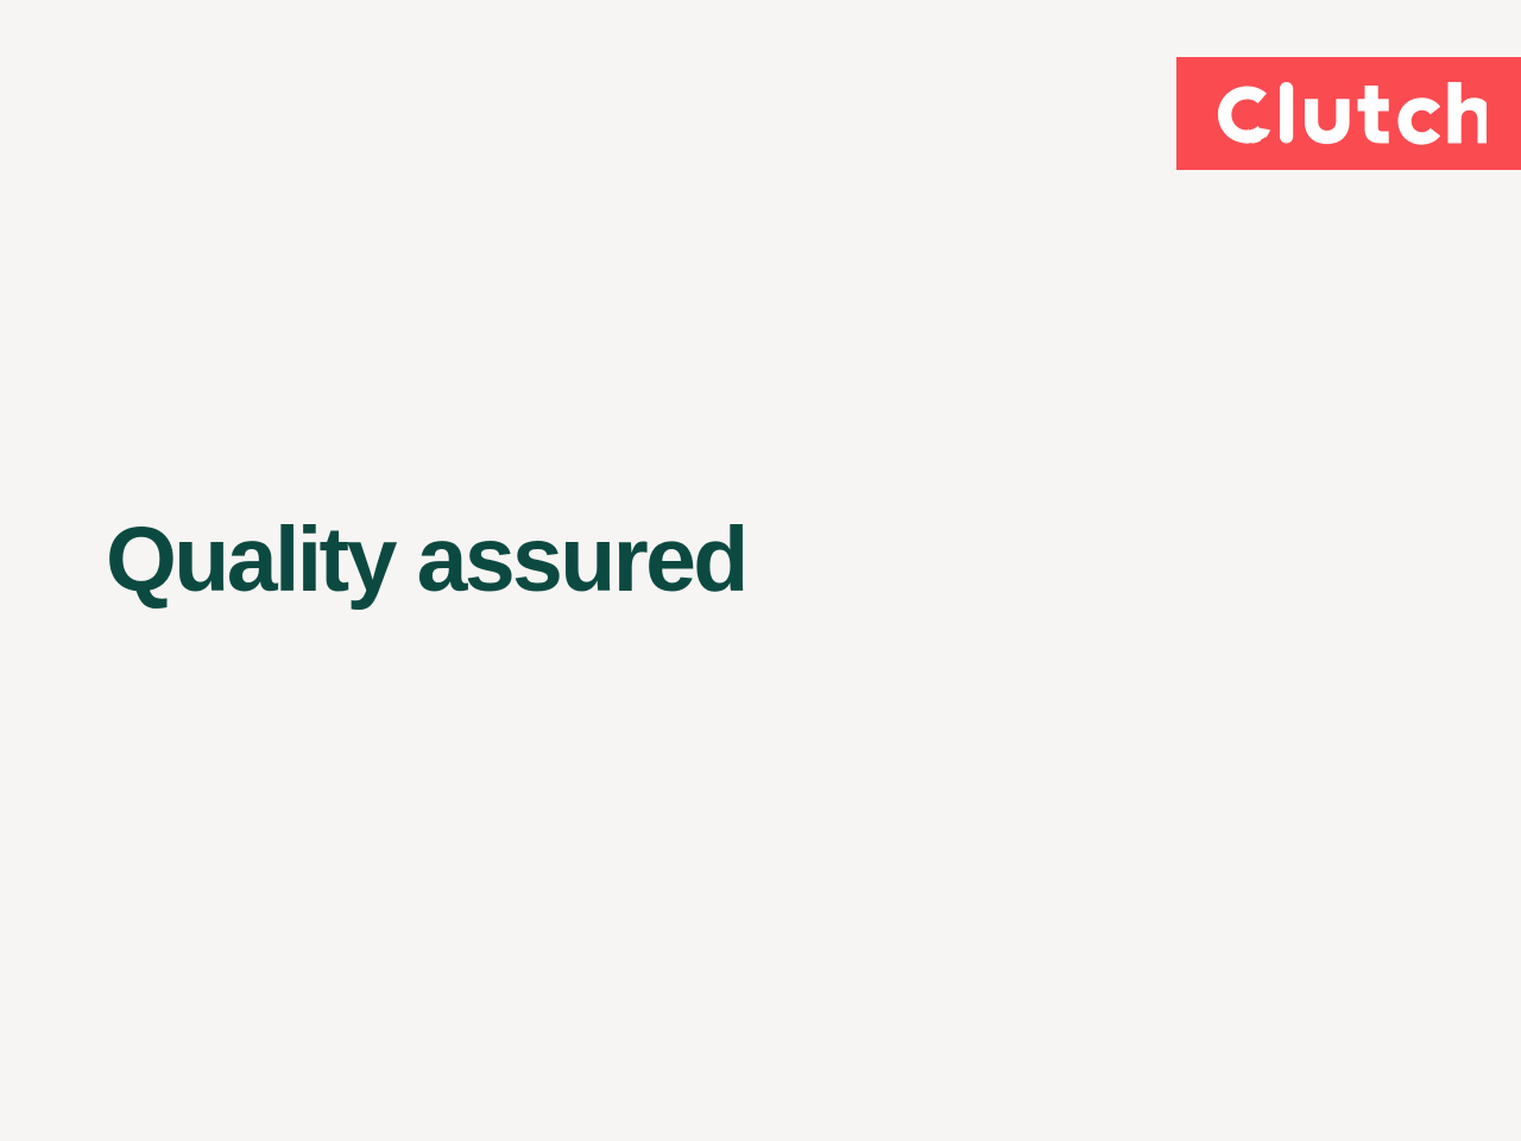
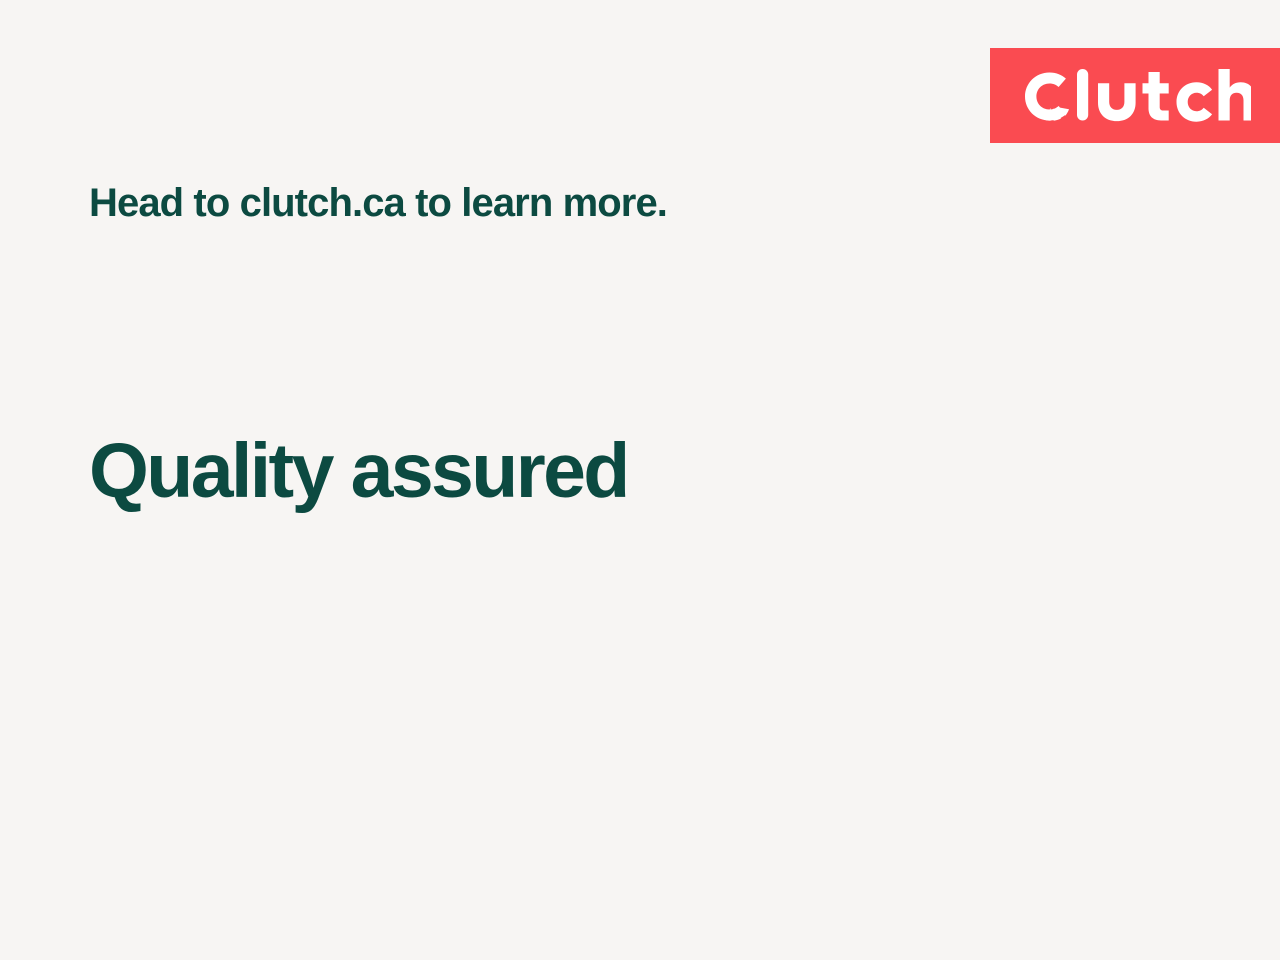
+ Head to clutch.ca to learn more.
  Quality assured
